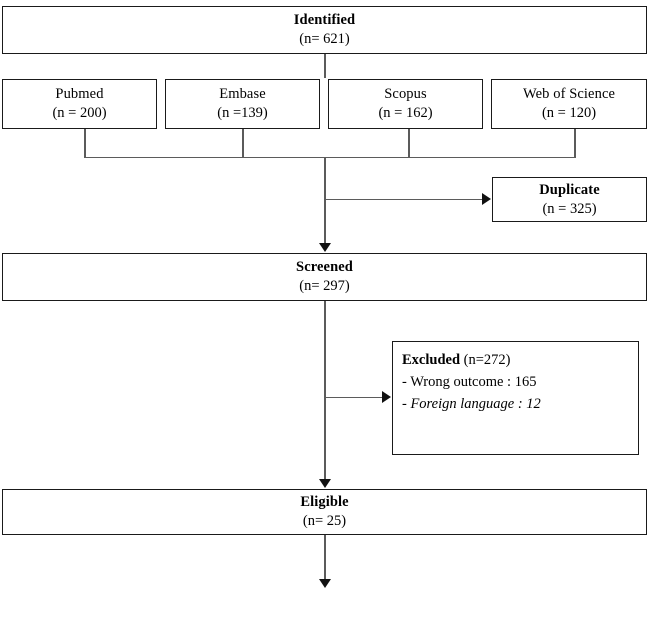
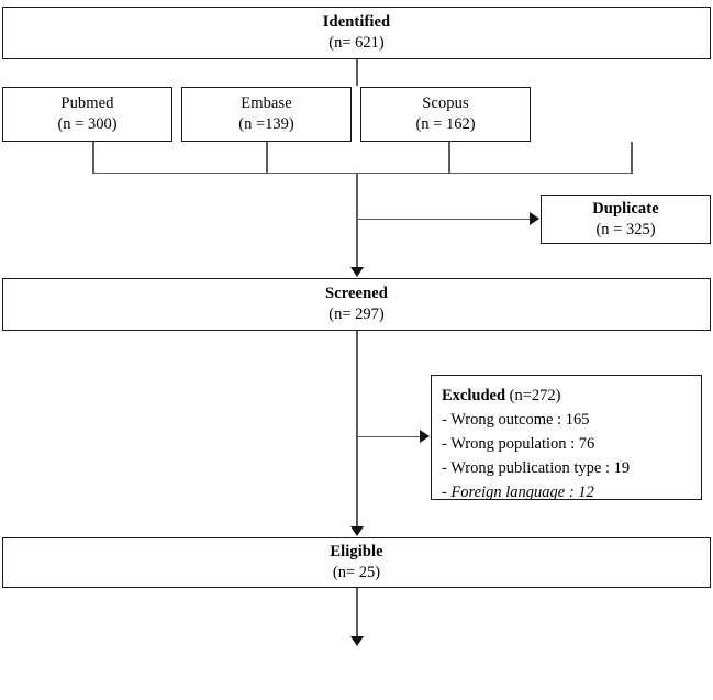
  Identified
  (n= 621)
  Pubmed
- (n = 200)
+ (n = 300)
  Embase
  (n =139)
  Scopus
  (n = 162)
- Web of Science
- (n = 120)
  Duplicate
  (n = 325)
  Screened
  (n= 297)
  Excluded (n=272)
  - Wrong outcome : 165
+ - Wrong population : 76
+ - Wrong publication type : 19
  - Foreign language : 12
  Eligible
  (n= 25)
